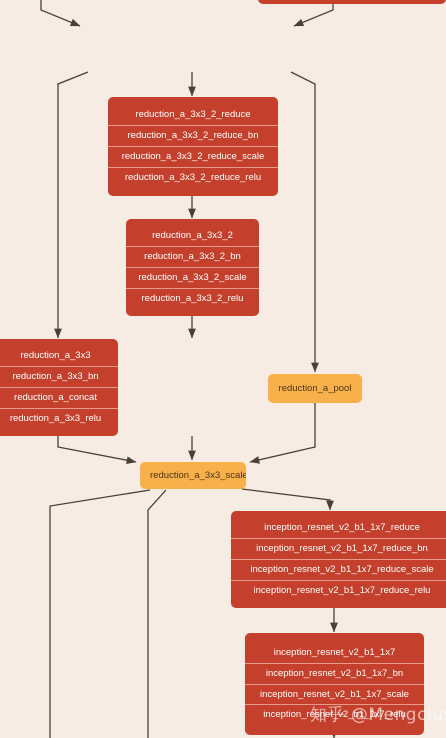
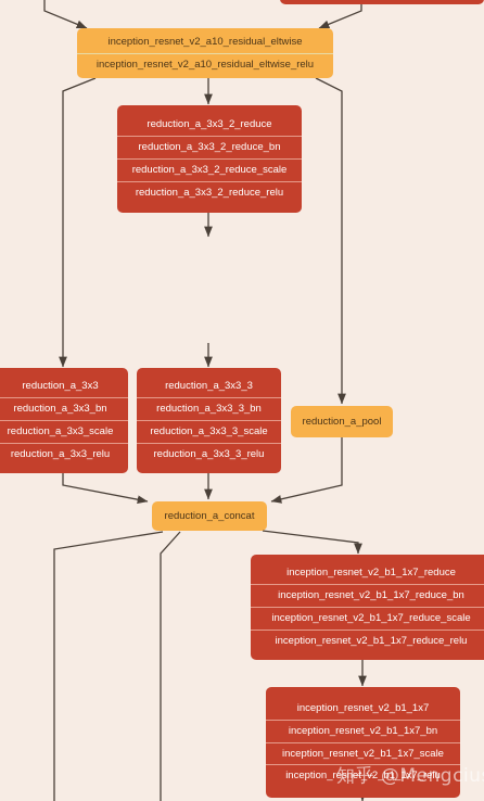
+ inception_resnet_v2_a10_residual_eltwise
+ inception_resnet_v2_a10_residual_eltwise_relu
  reduction_a_3x3_2_reduce
  reduction_a_3x3_2_reduce_bn
  reduction_a_3x3_2_reduce_scale
  reduction_a_3x3_2_reduce_relu
- reduction_a_3x3_2
- reduction_a_3x3_2_bn
- reduction_a_3x3_2_scale
- reduction_a_3x3_2_relu
  reduction_a_3x3
  reduction_a_3x3_bn
- reduction_a_concat
+ reduction_a_3x3_scale
  reduction_a_3x3_relu
+ reduction_a_3x3_3
+ reduction_a_3x3_3_bn
+ reduction_a_3x3_3_scale
+ reduction_a_3x3_3_relu
  reduction_a_pool
- reduction_a_3x3_scale
+ reduction_a_concat
  inception_resnet_v2_b1_1x7_reduce
  inception_resnet_v2_b1_1x7_reduce_bn
  inception_resnet_v2_b1_1x7_reduce_scale
  inception_resnet_v2_b1_1x7_reduce_relu
  inception_resnet_v2_b1_1x7
  inception_resnet_v2_b1_1x7_bn
  inception_resnet_v2_b1_1x7_scale
  inception_resnet_v2_b1_1x7_relu
  知乎 @Mengciu
